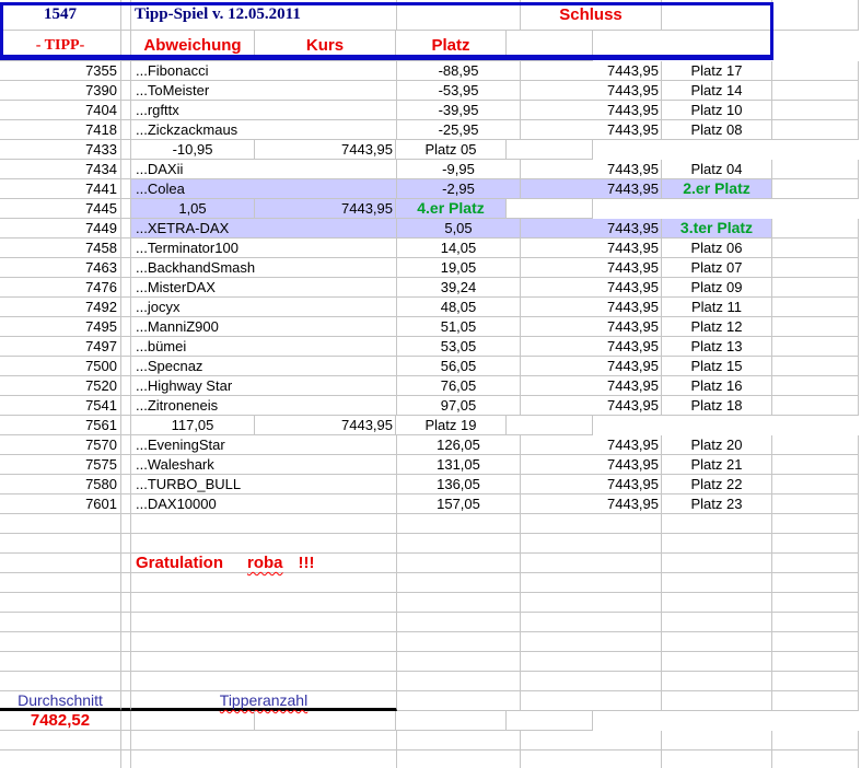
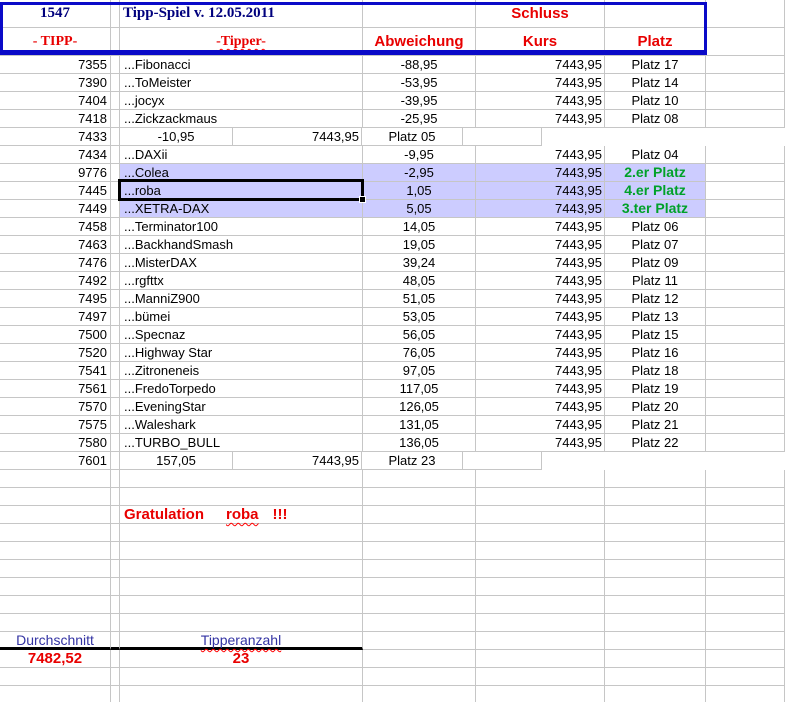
  1547
  Tipp-Spiel v. 12.05.2011
  Schluss
  - TIPP-
+ -Tipper-
  Abweichung
  Kurs
  Platz
  7355
  ...Fibonacci
  -88,95
  7443,95
  Platz 17
  7390
  ...ToMeister
  -53,95
  7443,95
  Platz 14
  7404
- ...rgfttx
+ ...jocyx
  -39,95
  7443,95
  Platz 10
  7418
  ...Zickzackmaus
  -25,95
  7443,95
  Platz 08
  7433
  -10,95
  7443,95
  Platz 05
  7434
  ...DAXii
  -9,95
  7443,95
  Platz 04
- 7441
+ 9776
  ...Colea
  -2,95
  7443,95
  2.er Platz
  7445
+ ...roba
  1,05
  7443,95
  4.er Platz
  7449
  ...XETRA-DAX
  5,05
  7443,95
  3.ter Platz
  7458
  ...Terminator100
  14,05
  7443,95
  Platz 06
  7463
  ...BackhandSmash
  19,05
  7443,95
  Platz 07
  7476
  ...MisterDAX
  39,24
  7443,95
  Platz 09
  7492
- ...jocyx
+ ...rgfttx
  48,05
  7443,95
  Platz 11
  7495
  ...ManniZ900
  51,05
  7443,95
  Platz 12
  7497
  ...bümei
  53,05
  7443,95
  Platz 13
  7500
  ...Specnaz
  56,05
  7443,95
  Platz 15
  7520
  ...Highway Star
  76,05
  7443,95
  Platz 16
  7541
  ...Zitroneneis
  97,05
  7443,95
  Platz 18
  7561
+ ...FredoTorpedo
  117,05
  7443,95
  Platz 19
  7570
  ...EveningStar
  126,05
  7443,95
  Platz 20
  7575
  ...Waleshark
  131,05
  7443,95
  Platz 21
  7580
  ...TURBO_BULL
  136,05
  7443,95
  Platz 22
  7601
- ...DAX10000
  157,05
  7443,95
  Platz 23
  Gratulation roba !!!
  Durchschnitt
  Tipperanzahl
  7482,52
+ 23
